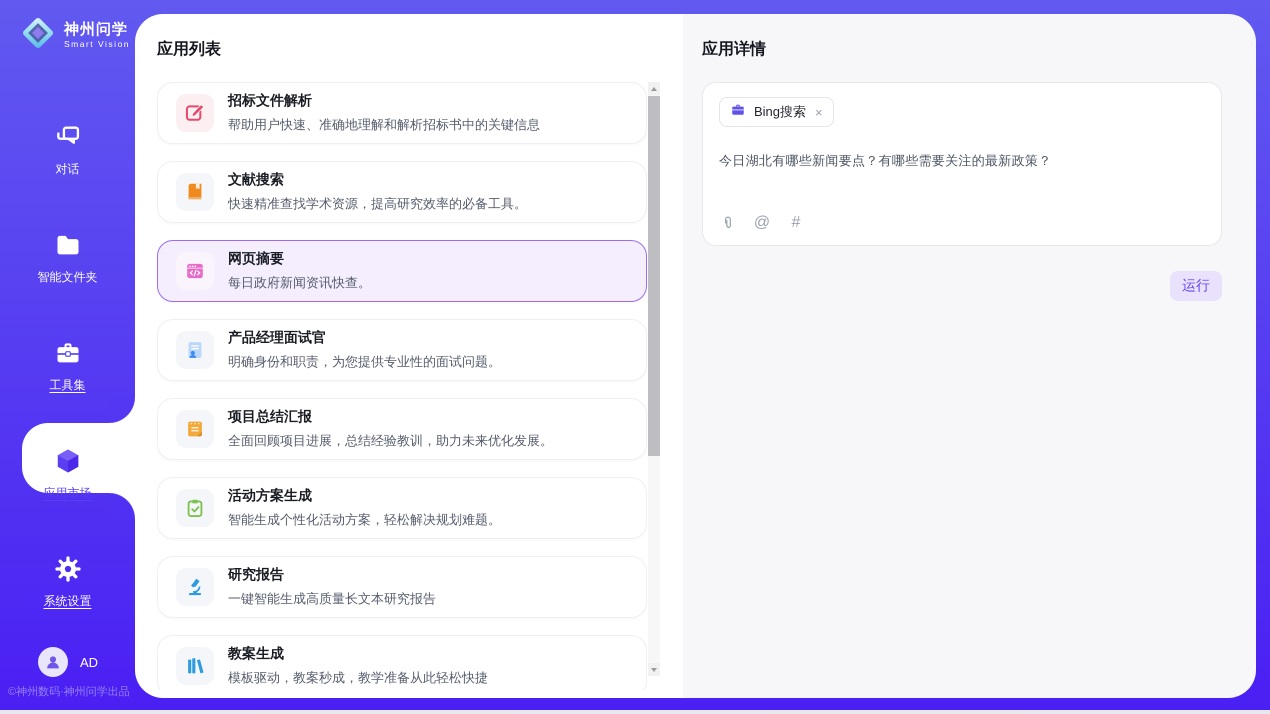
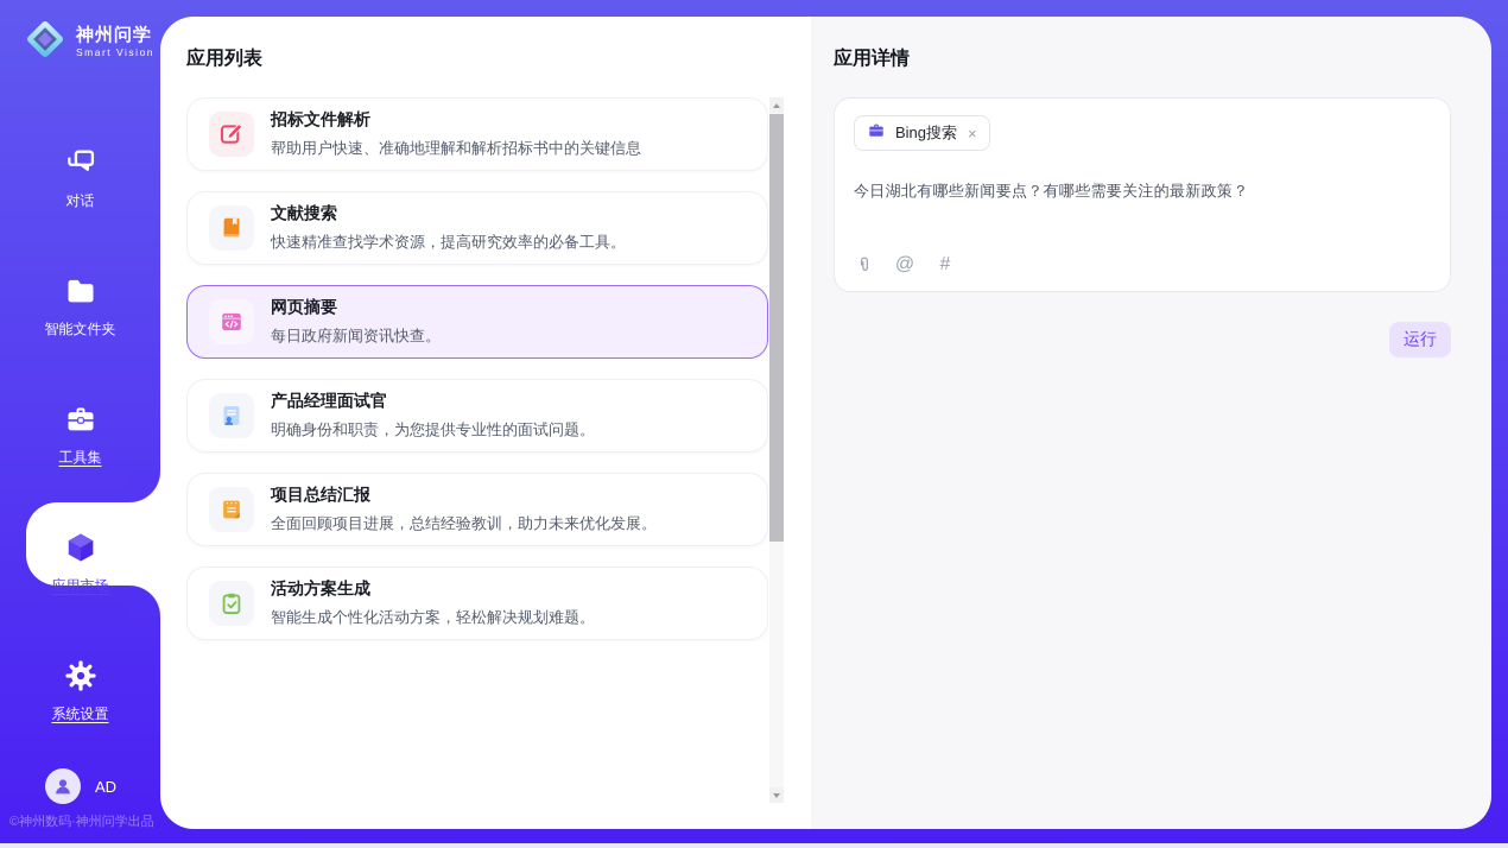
  神州问学
  Smart Vision
  对话
  智能文件夹
  工具集
  应用市场
  系统设置
  AD
  ©神州数码·神州问学出品
  应用列表
  招标文件解析
  帮助用户快速、准确地理解和解析招标书中的关键信息
  文献搜索
  快速精准查找学术资源，提高研究效率的必备工具。
  网页摘要
  每日政府新闻资讯快查。
  产品经理面试官
  明确身份和职责，为您提供专业性的面试问题。
  项目总结汇报
  全面回顾项目进展，总结经验教训，助力未来优化发展。
  活动方案生成
  智能生成个性化活动方案，轻松解决规划难题。
- 研究报告
- 一键智能生成高质量长文本研究报告
- 教案生成
- 模板驱动，教案秒成，教学准备从此轻松快捷
  应用详情
  Bing搜索
  ×
  今日湖北有哪些新闻要点？有哪些需要关注的最新政策？
  @
  #
  运行
